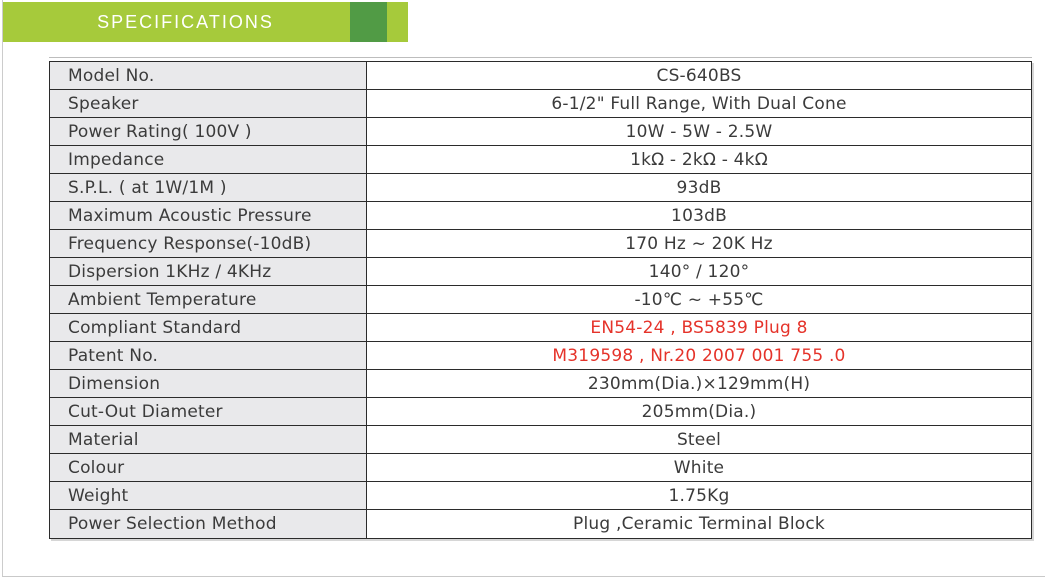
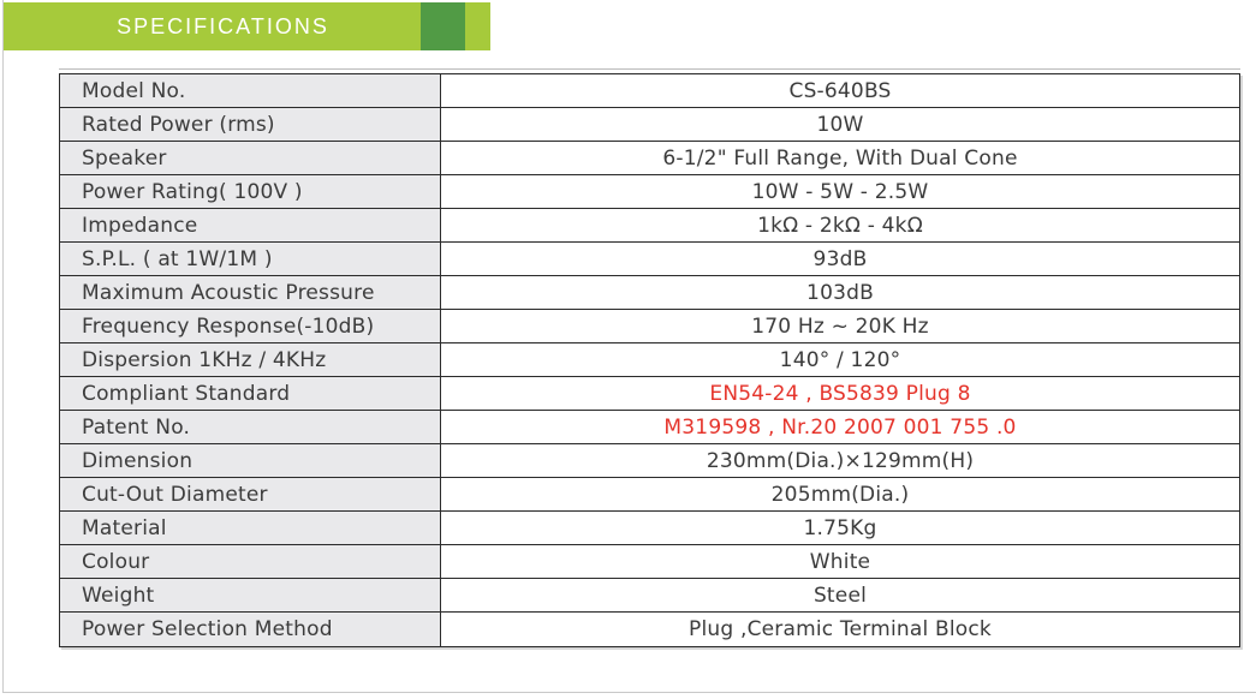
  SPECIFICATIONS
  Model No.
  CS-640BS
+ Rated Power (rms)
+ 10W
  Speaker
  6-1/2" Full Range, With Dual Cone
  Power Rating( 100V )
  10W - 5W - 2.5W
  Impedance
  1kΩ - 2kΩ - 4kΩ
  S.P.L. ( at 1W/1M )
  93dB
  Maximum Acoustic Pressure
  103dB
  Frequency Response(-10dB)
  170 Hz ~ 20K Hz
  Dispersion 1KHz / 4KHz
  140° / 120°
- Ambient Temperature
- -10℃ ~ +55℃
  Compliant Standard
  EN54-24 , BS5839 Plug 8
  Patent No.
  M319598 , Nr.20 2007 001 755 .0
  Dimension
  230mm(Dia.)×129mm(H)
  Cut-Out Diameter
  205mm(Dia.)
  Material
- Steel
+ 1.75Kg
  Colour
  White
  Weight
- 1.75Kg
+ Steel
  Power Selection Method
  Plug ,Ceramic Terminal Block
